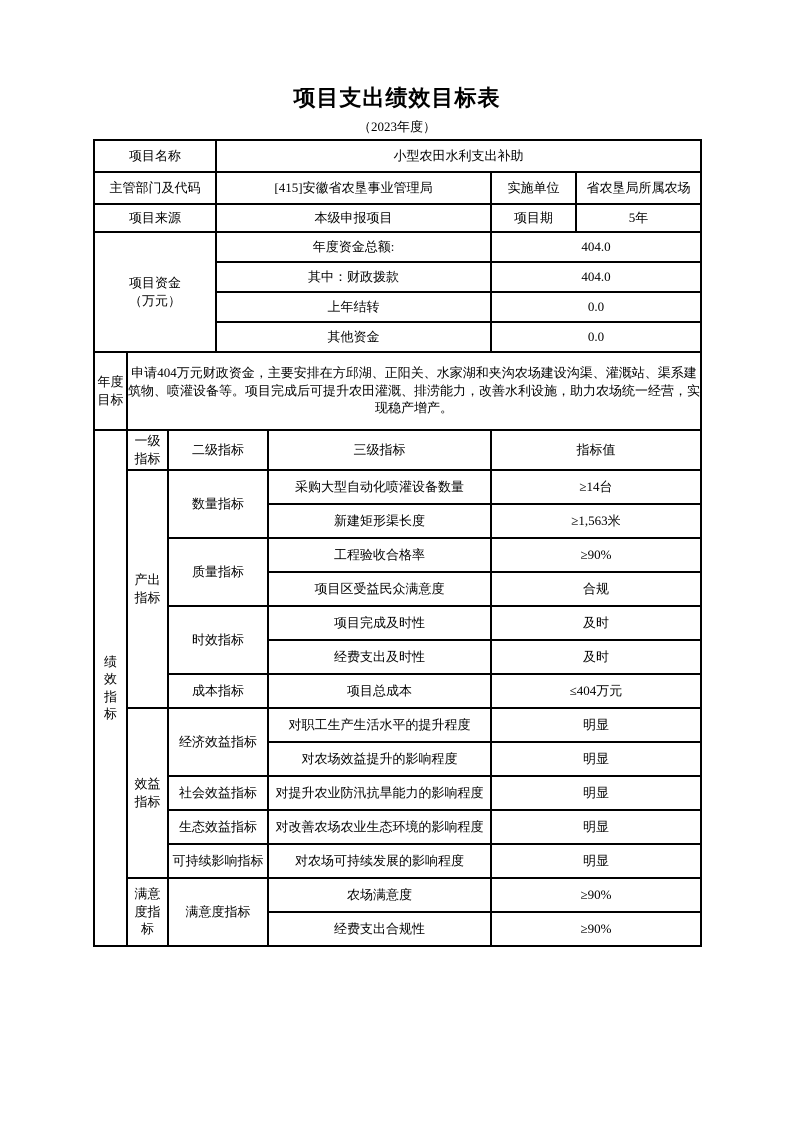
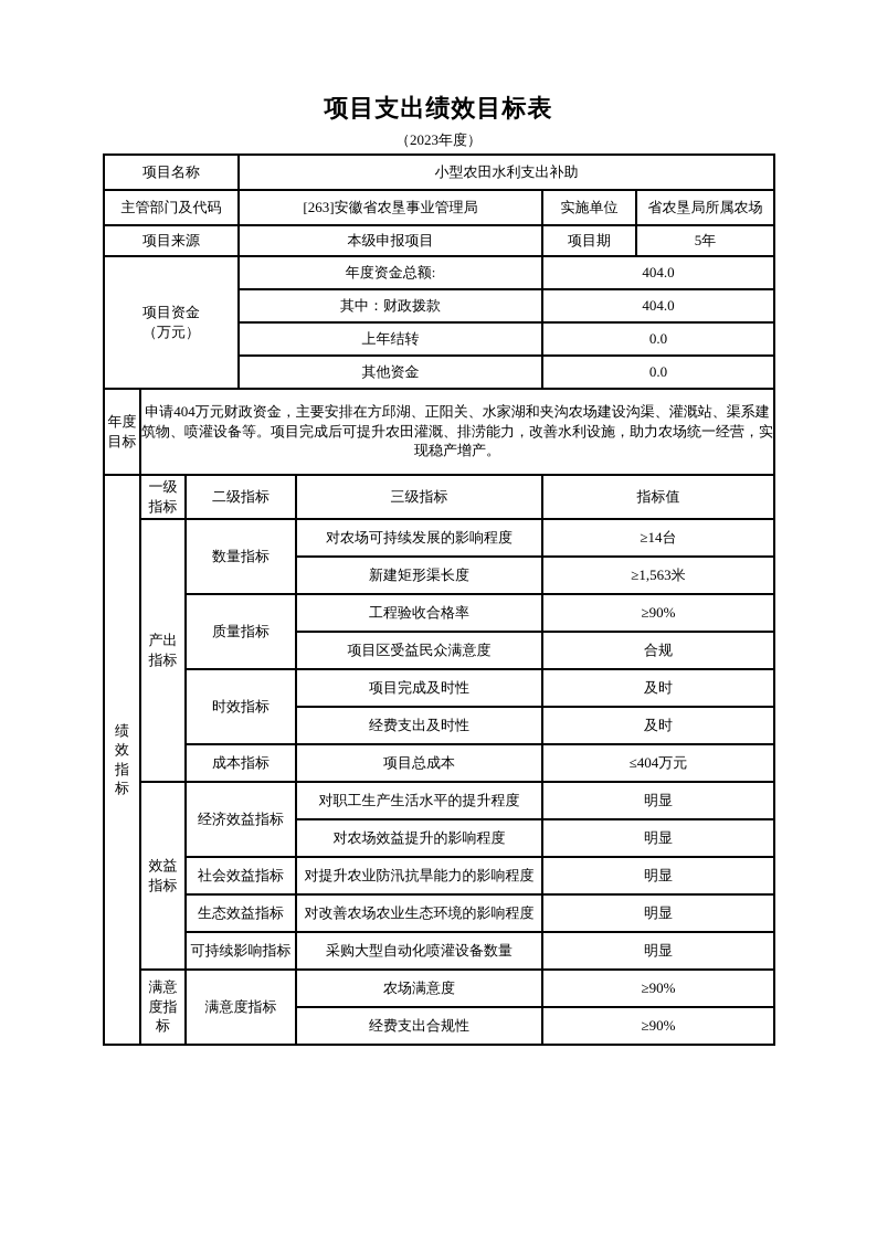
  项目支出绩效目标表
  （2023年度）
  项目名称	小型农田水利支出补助
- 主管部门及代码	[415]安徽省农垦事业管理局	实施单位	省农垦局所属农场
+ 主管部门及代码	[263]安徽省农垦事业管理局	实施单位	省农垦局所属农场
  项目来源	本级申报项目	项目期	5年
  项目资金 （万元）	年度资金总额:	404.0
  其中：财政拨款	404.0
  上年结转	0.0
  其他资金	0.0
  年度 目标	申请404万元财政资金，主要安排在方邱湖、正阳关、水家湖和夹沟农场建设沟渠、灌溉站、渠系建筑物、喷灌设备等。项目完成后可提升农田灌溉、排涝能力，改善水利设施，助力农场统一经营，实现稳产增产。
  绩 效 指 标	一级 指标	二级指标	三级指标	指标值
- 产出 指标	数量指标	采购大型自动化喷灌设备数量	≥14台
+ 产出 指标	数量指标	对农场可持续发展的影响程度	≥14台
  新建矩形渠长度	≥1,563米
  质量指标	工程验收合格率	≥90%
  项目区受益民众满意度	合规
  时效指标	项目完成及时性	及时
  经费支出及时性	及时
  成本指标	项目总成本	≤404万元
  效益 指标	经济效益指标	对职工生产生活水平的提升程度	明显
  对农场效益提升的影响程度	明显
  社会效益指标	对提升农业防汛抗旱能力的影响程度	明显
  生态效益指标	对改善农场农业生态环境的影响程度	明显
- 可持续影响指标	对农场可持续发展的影响程度	明显
+ 可持续影响指标	采购大型自动化喷灌设备数量	明显
  满意 度指 标	满意度指标	农场满意度	≥90%
  经费支出合规性	≥90%
